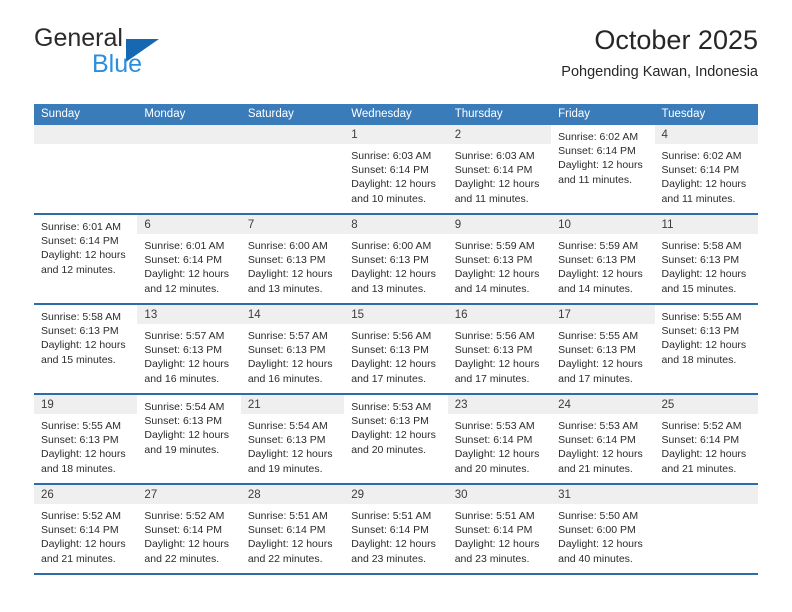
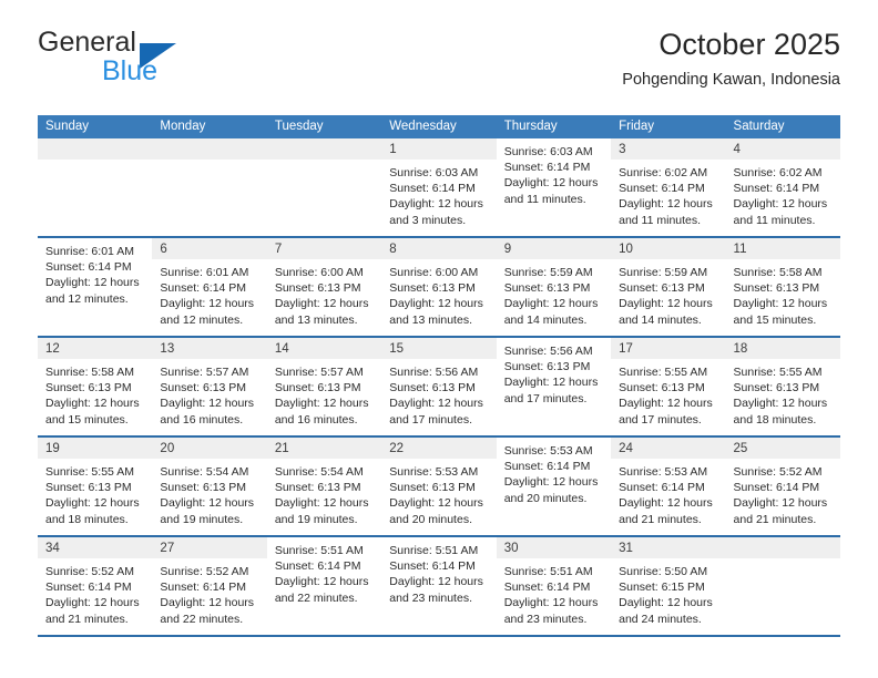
  General
  Blue
  October 2025
  Pohgending Kawan, Indonesia
  Sunday
  Monday
- Saturday
+ Tuesday
  Wednesday
  Thursday
  Friday
- Tuesday
+ Saturday
  1
  Sunrise: 6:03 AM
  Sunset: 6:14 PM
  Daylight: 12 hours
- and 10 minutes.
+ and 3 minutes.
- 2
  Sunrise: 6:03 AM
  Sunset: 6:14 PM
  Daylight: 12 hours
  and 11 minutes.
+ 3
  Sunrise: 6:02 AM
  Sunset: 6:14 PM
  Daylight: 12 hours
  and 11 minutes.
  4
  Sunrise: 6:02 AM
  Sunset: 6:14 PM
  Daylight: 12 hours
  and 11 minutes.
  Sunrise: 6:01 AM
  Sunset: 6:14 PM
  Daylight: 12 hours
  and 12 minutes.
  6
  Sunrise: 6:01 AM
  Sunset: 6:14 PM
  Daylight: 12 hours
  and 12 minutes.
  7
  Sunrise: 6:00 AM
  Sunset: 6:13 PM
  Daylight: 12 hours
  and 13 minutes.
  8
  Sunrise: 6:00 AM
  Sunset: 6:13 PM
  Daylight: 12 hours
  and 13 minutes.
  9
  Sunrise: 5:59 AM
  Sunset: 6:13 PM
  Daylight: 12 hours
  and 14 minutes.
  10
  Sunrise: 5:59 AM
  Sunset: 6:13 PM
  Daylight: 12 hours
  and 14 minutes.
  11
  Sunrise: 5:58 AM
  Sunset: 6:13 PM
  Daylight: 12 hours
  and 15 minutes.
+ 12
  Sunrise: 5:58 AM
  Sunset: 6:13 PM
  Daylight: 12 hours
  and 15 minutes.
  13
  Sunrise: 5:57 AM
  Sunset: 6:13 PM
  Daylight: 12 hours
  and 16 minutes.
  14
  Sunrise: 5:57 AM
  Sunset: 6:13 PM
  Daylight: 12 hours
  and 16 minutes.
  15
  Sunrise: 5:56 AM
  Sunset: 6:13 PM
  Daylight: 12 hours
  and 17 minutes.
- 16
  Sunrise: 5:56 AM
  Sunset: 6:13 PM
  Daylight: 12 hours
  and 17 minutes.
  17
  Sunrise: 5:55 AM
  Sunset: 6:13 PM
  Daylight: 12 hours
  and 17 minutes.
+ 18
  Sunrise: 5:55 AM
  Sunset: 6:13 PM
  Daylight: 12 hours
  and 18 minutes.
  19
  Sunrise: 5:55 AM
  Sunset: 6:13 PM
  Daylight: 12 hours
  and 18 minutes.
+ 20
  Sunrise: 5:54 AM
  Sunset: 6:13 PM
  Daylight: 12 hours
  and 19 minutes.
  21
  Sunrise: 5:54 AM
  Sunset: 6:13 PM
  Daylight: 12 hours
  and 19 minutes.
+ 22
  Sunrise: 5:53 AM
  Sunset: 6:13 PM
  Daylight: 12 hours
  and 20 minutes.
- 23
  Sunrise: 5:53 AM
  Sunset: 6:14 PM
  Daylight: 12 hours
  and 20 minutes.
  24
  Sunrise: 5:53 AM
  Sunset: 6:14 PM
  Daylight: 12 hours
  and 21 minutes.
  25
  Sunrise: 5:52 AM
  Sunset: 6:14 PM
  Daylight: 12 hours
  and 21 minutes.
- 26
+ 34
  Sunrise: 5:52 AM
  Sunset: 6:14 PM
  Daylight: 12 hours
  and 21 minutes.
  27
  Sunrise: 5:52 AM
  Sunset: 6:14 PM
  Daylight: 12 hours
  and 22 minutes.
- 28
  Sunrise: 5:51 AM
  Sunset: 6:14 PM
  Daylight: 12 hours
  and 22 minutes.
- 29
  Sunrise: 5:51 AM
  Sunset: 6:14 PM
  Daylight: 12 hours
  and 23 minutes.
  30
  Sunrise: 5:51 AM
  Sunset: 6:14 PM
  Daylight: 12 hours
  and 23 minutes.
  31
  Sunrise: 5:50 AM
- Sunset: 6:00 PM
+ Sunset: 6:15 PM
  Daylight: 12 hours
- and 40 minutes.
+ and 24 minutes.
